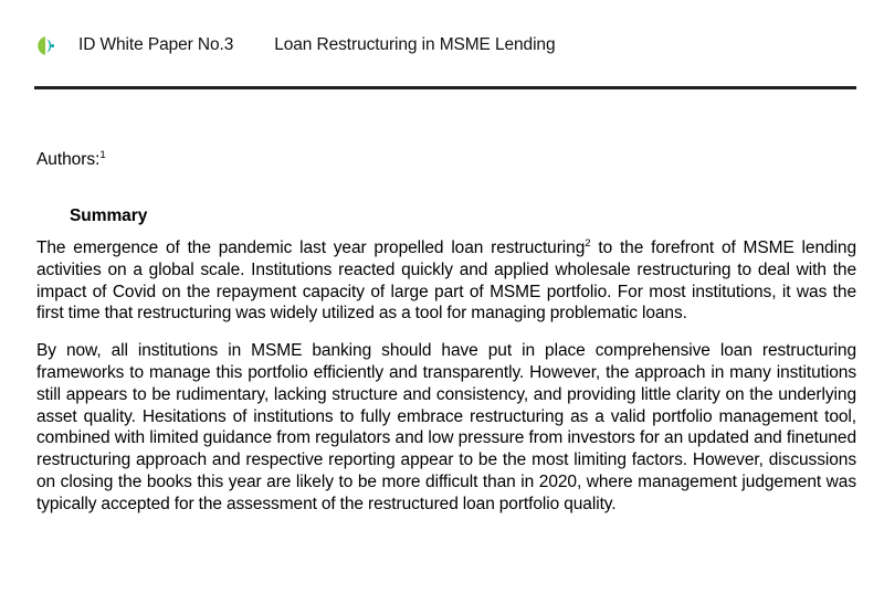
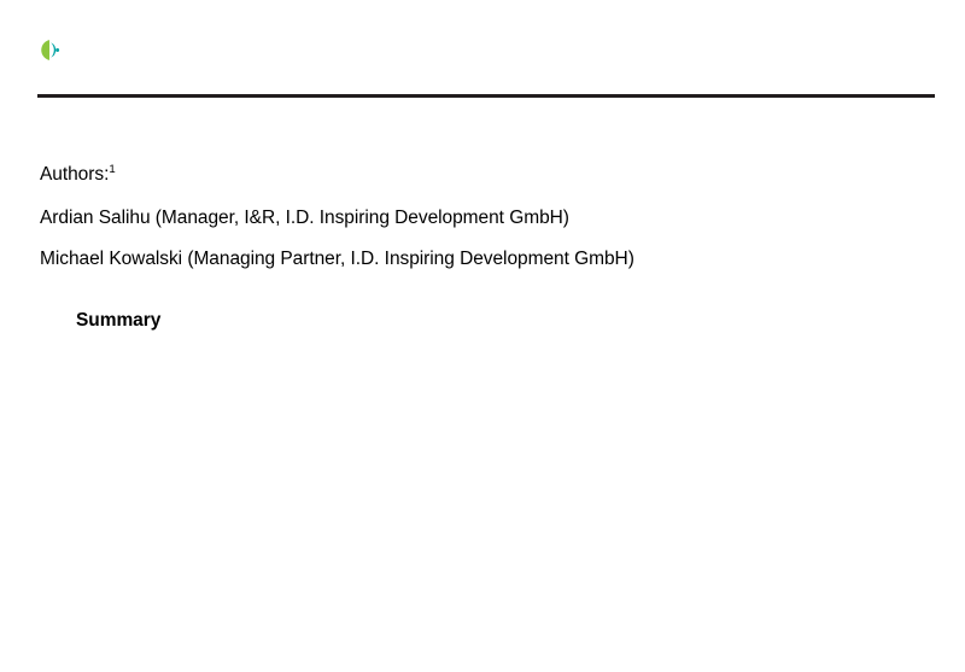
- ID White Paper No.3
- Loan Restructuring in MSME Lending
  Authors:1
+ Ardian Salihu (Manager, I&R, I.D. Inspiring Development GmbH)
+ Michael Kowalski (Managing Partner, I.D. Inspiring Development GmbH)
  Summary
- The emergence of the pandemic last year propelled loan restructuring2 to the forefront of MSME lending activities on a global scale. Institutions reacted quickly and applied wholesale restructuring to deal with the impact of Covid on the repayment capacity of large part of MSME portfolio. For most institutions, it was the first time that restructuring was widely utilized as a tool for managing problematic loans.
- By now, all institutions in MSME banking should have put in place comprehensive loan restructuring frameworks to manage this portfolio efficiently and transparently. However, the approach in many institutions still appears to be rudimentary, lacking structure and consistency, and providing little clarity on the underlying asset quality. Hesitations of institutions to fully embrace restructuring as a valid portfolio management tool, combined with limited guidance from regulators and low pressure from investors for an updated and finetuned restructuring approach and respective reporting appear to be the most limiting factors. However, discussions on closing the books this year are likely to be more difficult than in 2020, where management judgement was typically accepted for the assessment of the restructured loan portfolio quality.
